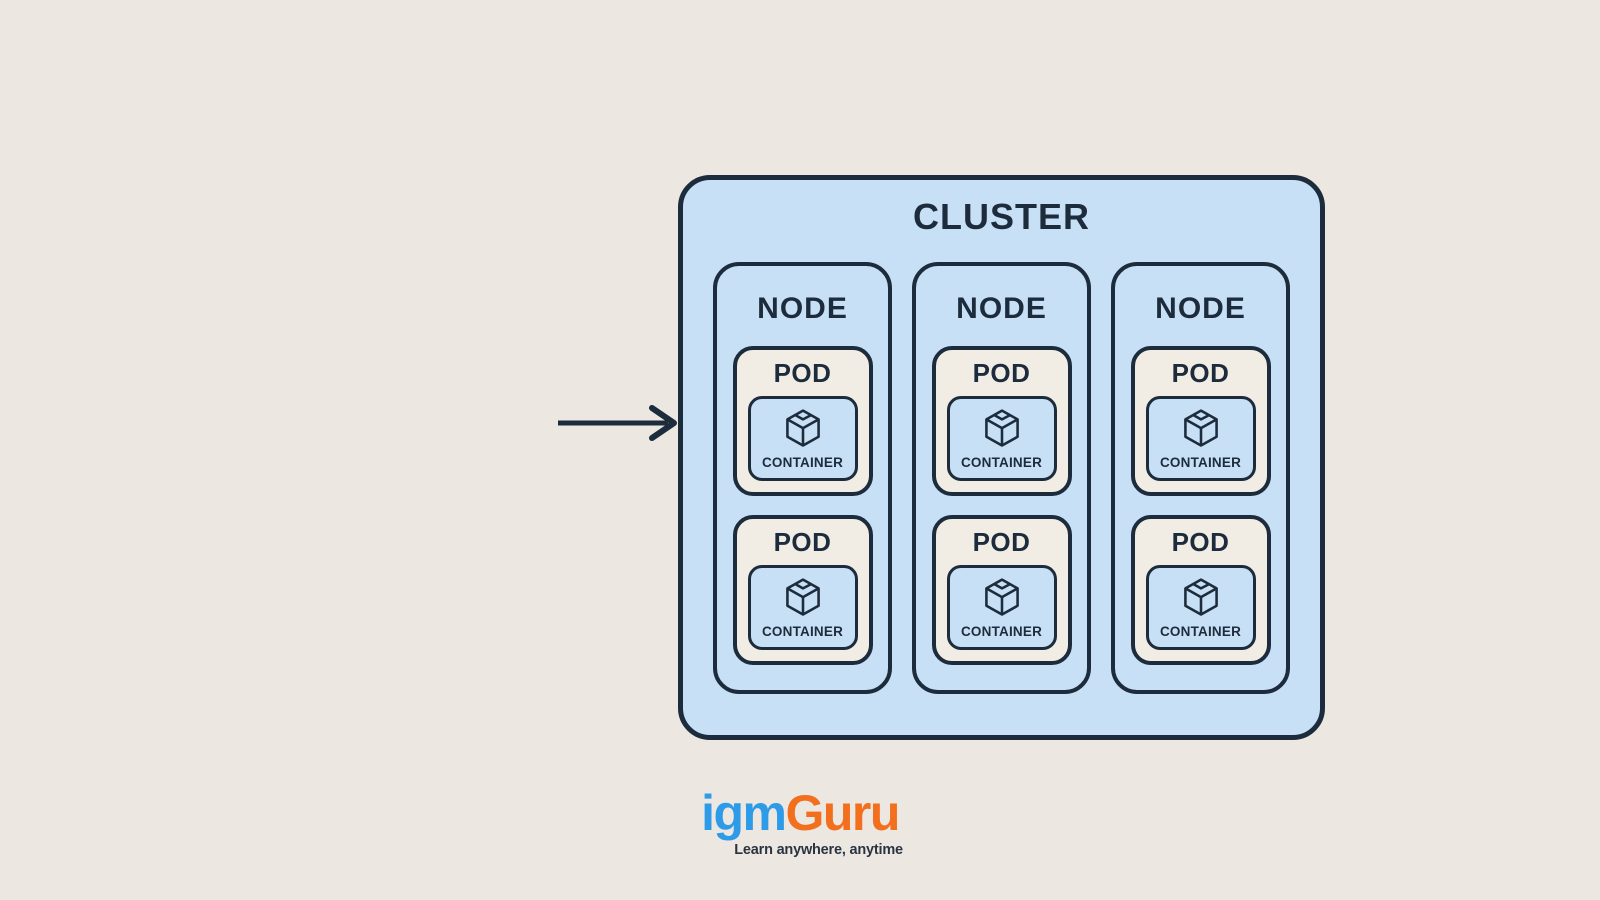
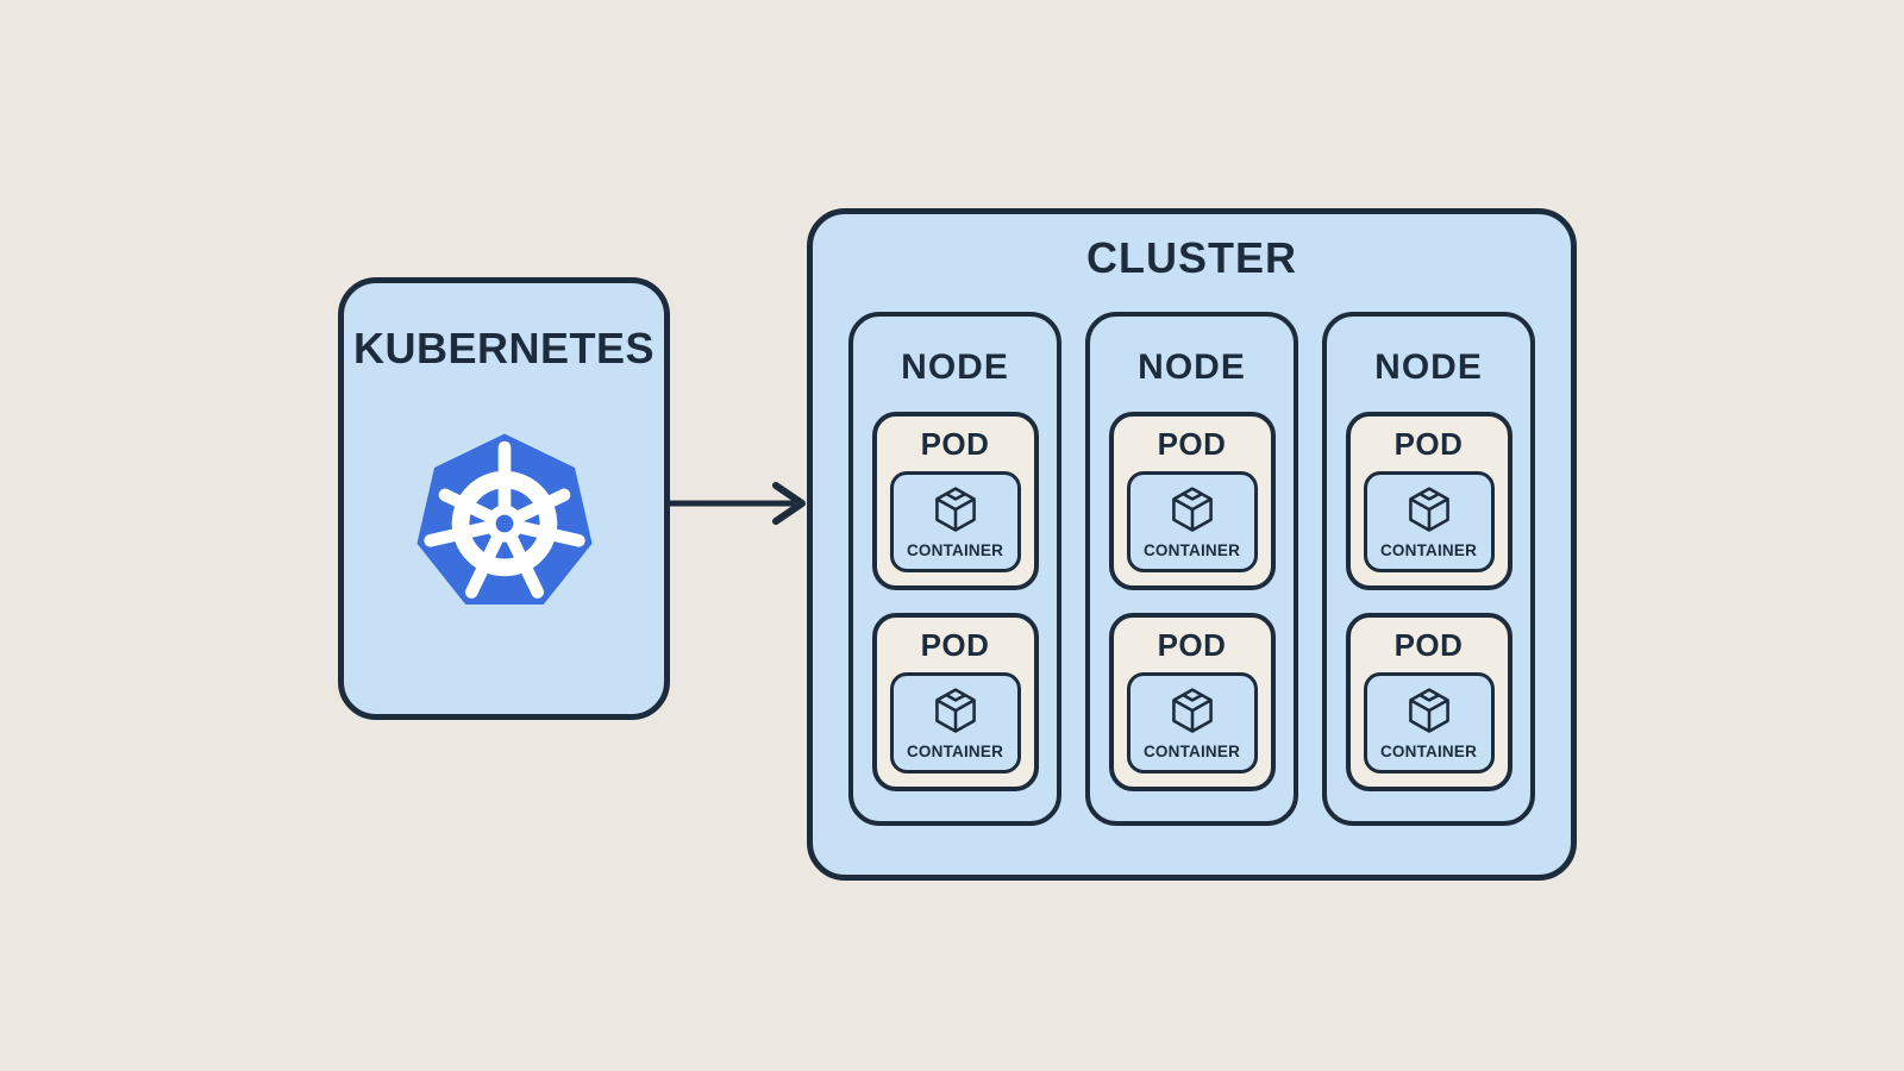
+ KUBERNETES
  CLUSTER
  NODE
  POD
  CONTAINER
  POD
  CONTAINER
  NODE
  POD
  CONTAINER
  POD
  CONTAINER
  NODE
  POD
  CONTAINER
  POD
  CONTAINER
- igmGuru
- Learn anywhere, anytime
